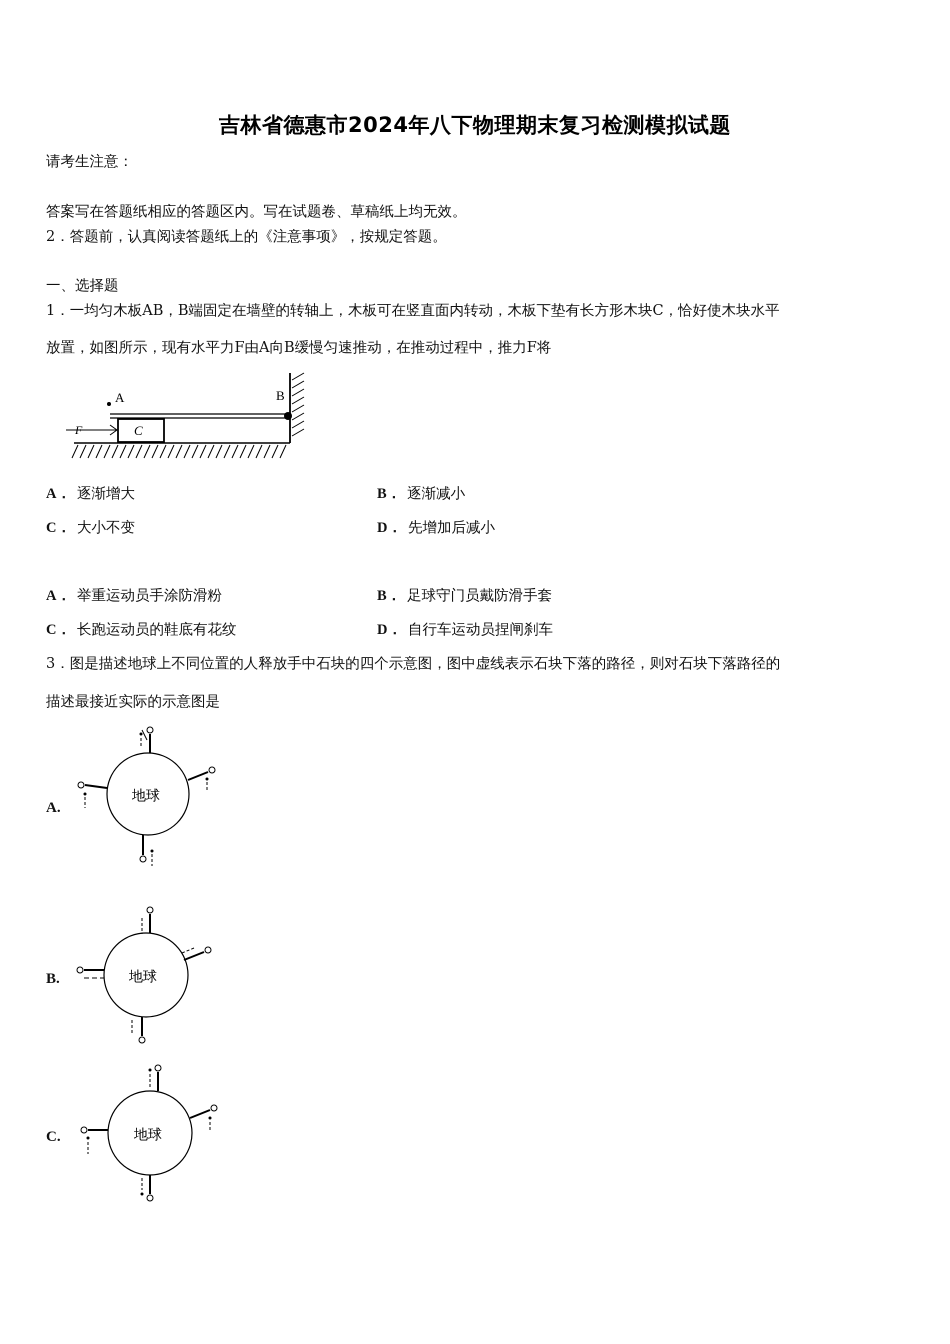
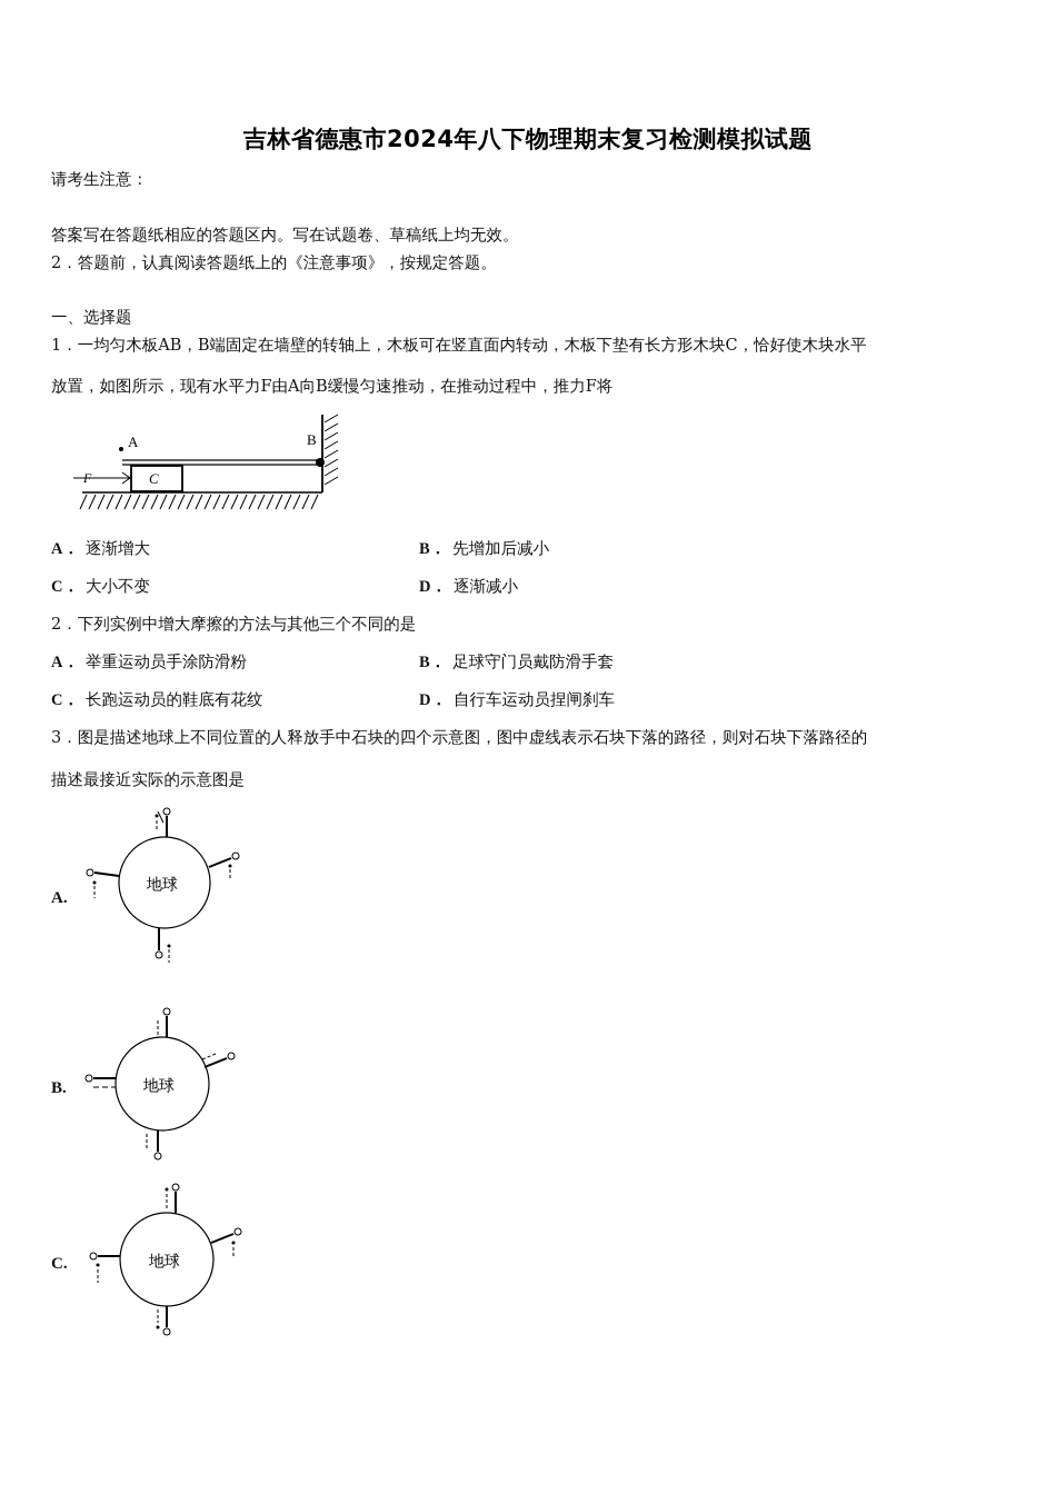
  吉林省德惠市2024年八下物理期末复习检测模拟试题
  请考生注意：
  答案写在答题纸相应的答题区内。写在试题卷、草稿纸上均无效。
  2．答题前，认真阅读答题纸上的《注意事项》，按规定答题。
  一、选择题
  1．一均匀木板AB，B端固定在墙壁的转轴上，木板可在竖直面内转动，木板下垫有长方形木块C，恰好使木块水平
  放置，如图所示，现有水平力F由A向B缓慢匀速推动，在推动过程中，推力F将
  A
  B
  C
  F
  A． 逐渐增大
- B． 逐渐减小
+ B． 先增加后减小
  C． 大小不变
- D． 先增加后减小
+ D． 逐渐减小
+ 2．下列实例中增大摩擦的方法与其他三个不同的是
  A． 举重运动员手涂防滑粉
  B． 足球守门员戴防滑手套
  C． 长跑运动员的鞋底有花纹
  D． 自行车运动员捏闸刹车
  3．图是描述地球上不同位置的人释放手中石块的四个示意图，图中虚线表示石块下落的路径，则对石块下落路径的
  描述最接近实际的示意图是
  A.
  地球
  B.
  地球
  C.
  地球
